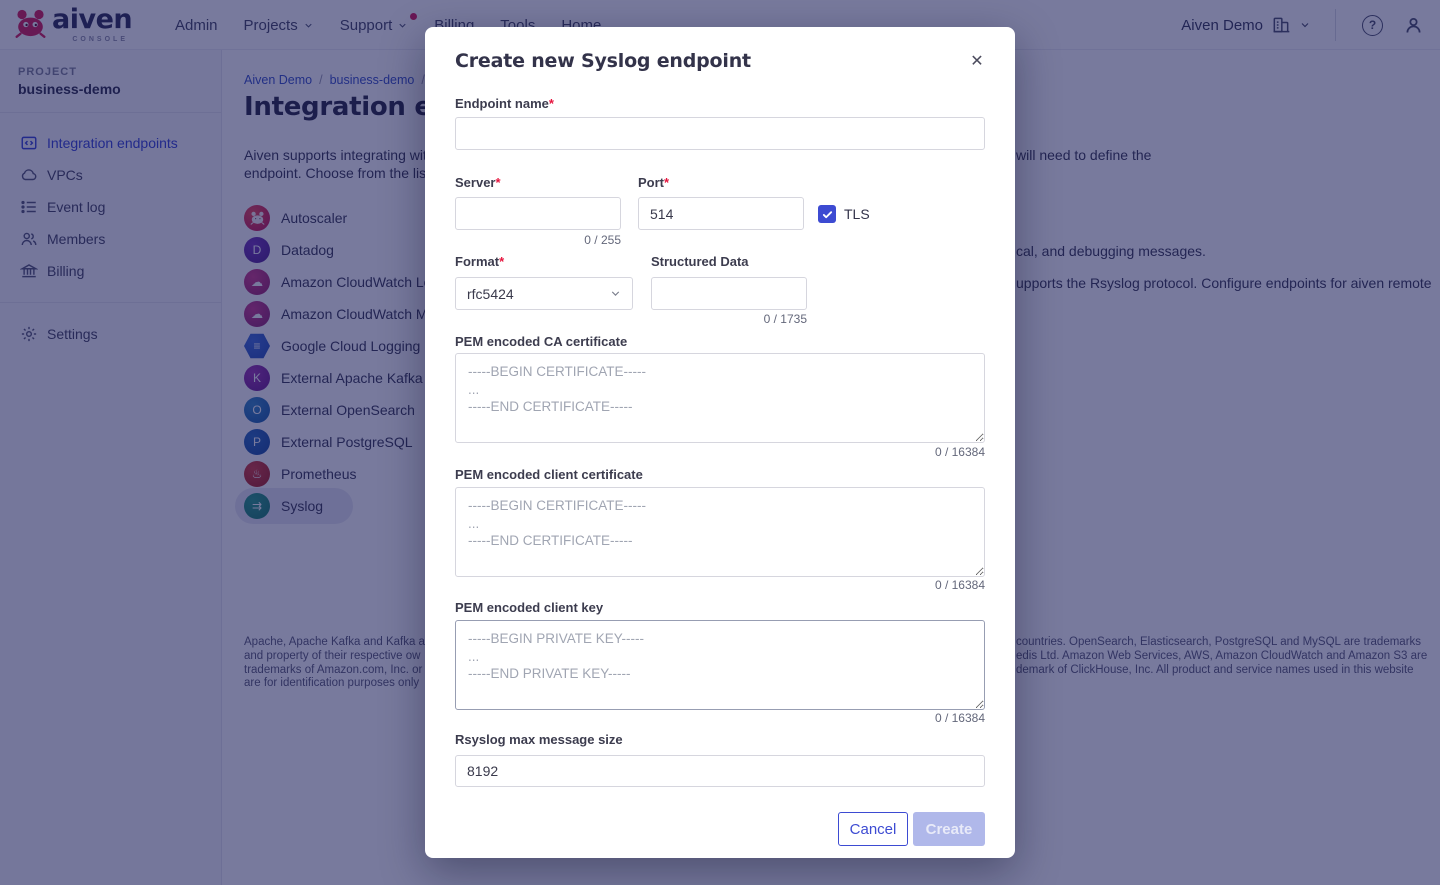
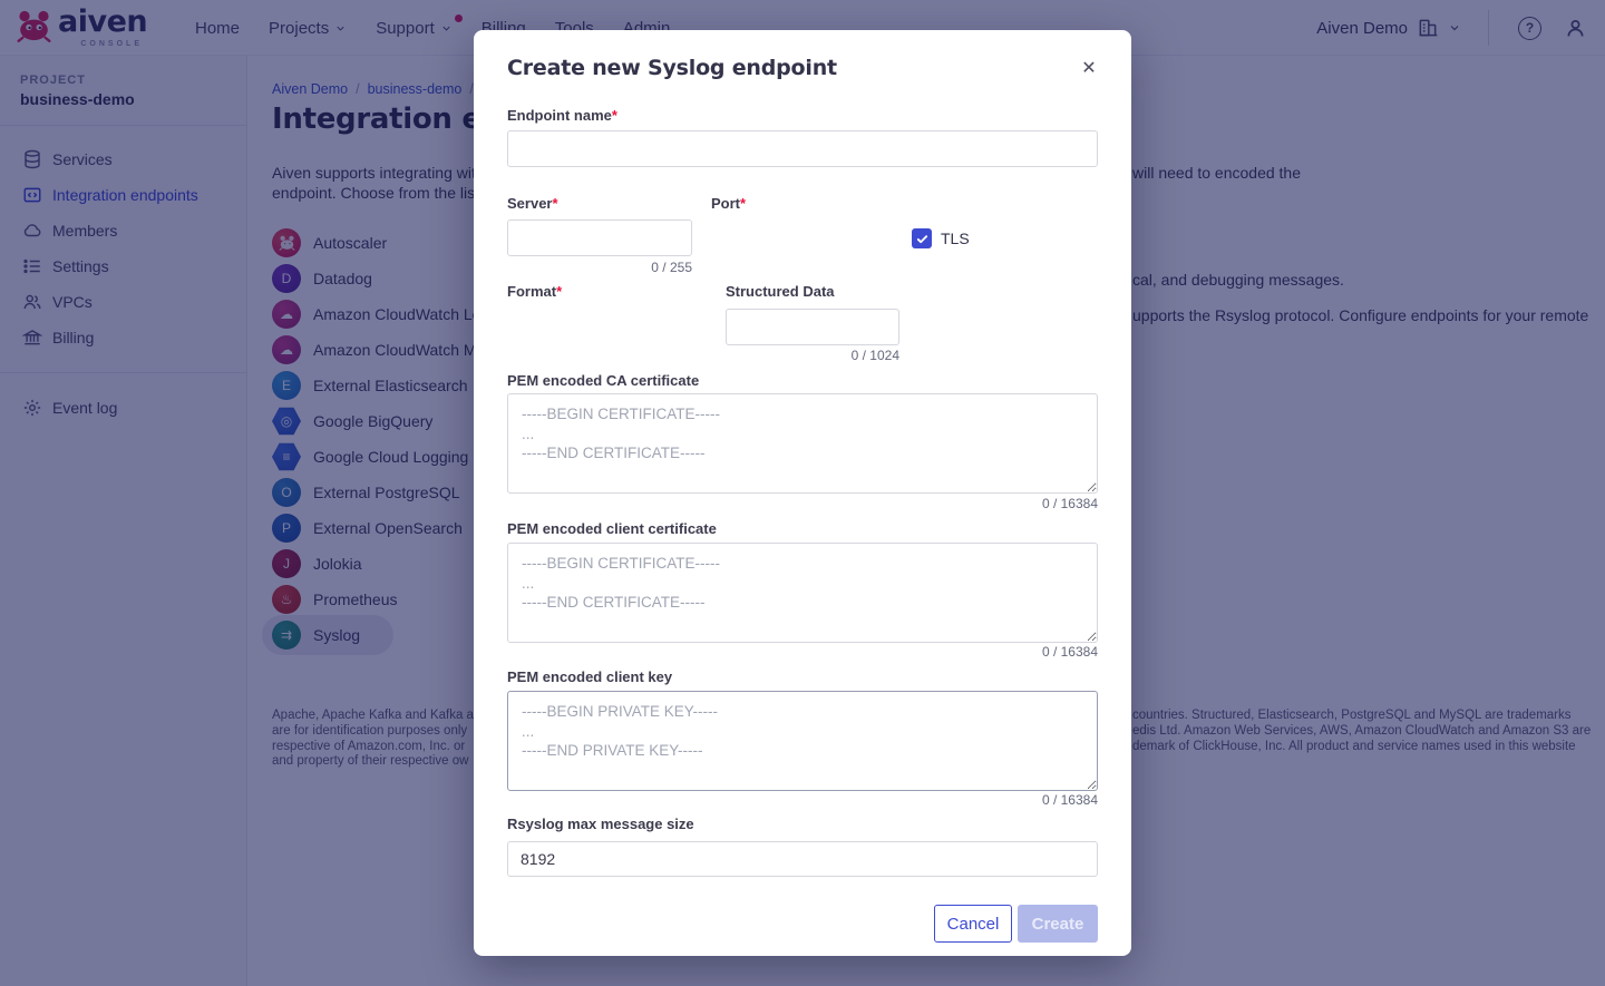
  aiven
- Admin
+ Home
  Projects
  Support
  Billing
  Tools
- Home
+ Admin
  Aiven Demo
  ?
  PROJECT
  business-demo
+ Services
  Integration endpoints
- VPCs
+ Members
- Event log
+ Settings
- Members
+ VPCs
  Billing
- Settings
+ Event log
  Aiven Demo
  /
  business-demo
  /
  Aiven supports integrating wi
- will need to define the
+ will need to encoded the
  endpoint. Choose from the lis
  cal, and debugging messages.
- upports the Rsyslog protocol. Configure endpoints for aiven remote
+ upports the Rsyslog protocol. Configure endpoints for your remote
  Autoscaler
  D
  Datadog
  ☁
  Amazon CloudWatch L
  ☁
  Amazon CloudWatch M
+ E
+ External Elasticsearch
+ ◎
+ Google BigQuery
  ≡
  Google Cloud Logging
- K
- External Apache Kafka
  O
- External OpenSearch
+ External PostgreSQL
  P
- External PostgreSQL
+ External OpenSearch
+ J
+ Jolokia
  ♨
  Prometheus
  ⇉
  Syslog
  Apache, Apache Kafka and Kafka a
- and property of their respective ow
+ are for identification purposes only
- trademarks of Amazon.com, Inc. or
+ respective of Amazon.com, Inc. or
- are for identification purposes only
+ and property of their respective ow
- countries. OpenSearch, Elasticsearch, PostgreSQL and MySQL are trademarks
+ countries. Structured, Elasticsearch, PostgreSQL and MySQL are trademarks
  edis Ltd. Amazon Web Services, AWS, Amazon CloudWatch and Amazon S3 are
  demark of ClickHouse, Inc. All product and service names used in this website
  Create new Syslog endpoint
  ✕
  Endpoint name*
  Server*
  0 / 255
  Port*
- 514
  TLS
  Format*
- rfc5424
  Structured Data
- 0 / 1735
+ 0 / 1024
  PEM encoded CA certificate
  -----BEGIN CERTIFICATE-----
  ...
  -----END CERTIFICATE-----
  0 / 16384
  PEM encoded client certificate
  -----BEGIN CERTIFICATE-----
  ...
  -----END CERTIFICATE-----
  0 / 16384
  PEM encoded client key
  -----BEGIN PRIVATE KEY-----
  ...
  -----END PRIVATE KEY-----
  0 / 16384
  Rsyslog max message size
  8192
  Cancel
  Create
